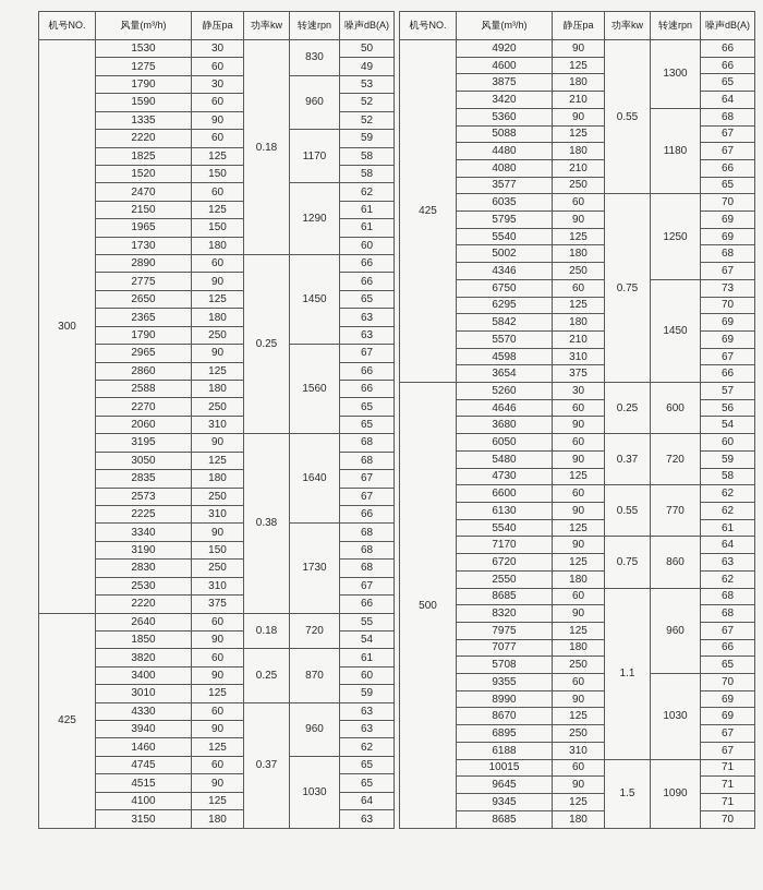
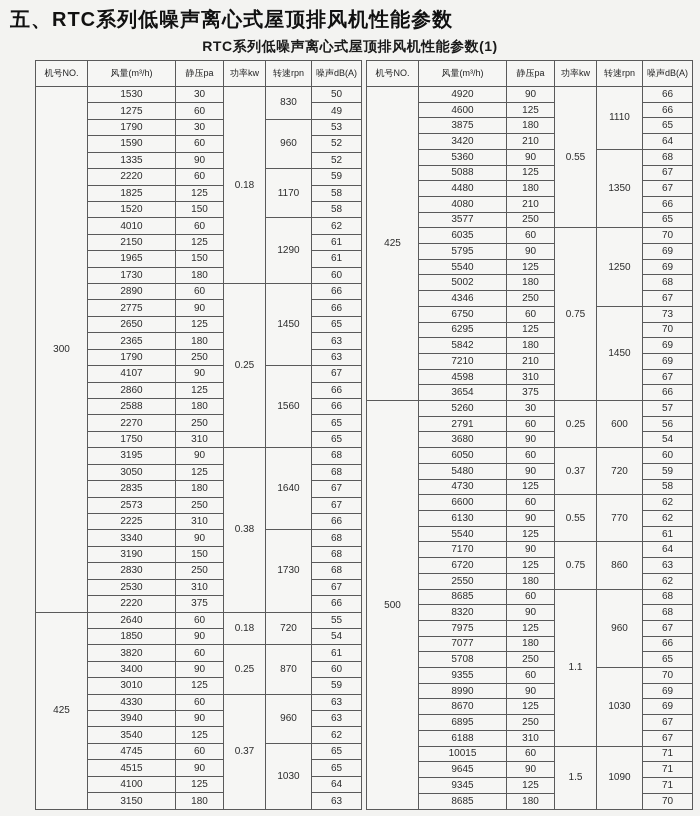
+ 五、RTC系列低噪声离心式屋顶排风机性能参数
+ RTC系列低噪声离心式屋顶排风机性能参数(1)
  机号NO.	风量(m³/h)	静压pa	功率kw	转速rpn	噪声dB(A)
  300	1530	30	0.18	830	50
  1275	60	49
  1790	30	960	53
  1590	60	52
  1335	90	52
  2220	60	1170	59
  1825	125	58
  1520	150	58
- 2470	60	1290	62
+ 4010	60	1290	62
  2150	125	61
  1965	150	61
  1730	180	60
  2890	60	0.25	1450	66
  2775	90	66
  2650	125	65
  2365	180	63
  1790	250	63
- 2965	90	1560	67
+ 4107	90	1560	67
  2860	125	66
  2588	180	66
  2270	250	65
- 2060	310	65
+ 1750	310	65
  3195	90	0.38	1640	68
  3050	125	68
  2835	180	67
  2573	250	67
  2225	310	66
  3340	90	1730	68
  3190	150	68
  2830	250	68
  2530	310	67
  2220	375	66
  425	2640	60	0.18	720	55
  1850	90	54
  3820	60	0.25	870	61
  3400	90	60
  3010	125	59
  4330	60	0.37	960	63
  3940	90	63
- 1460	125	62
+ 3540	125	62
  4745	60	1030	65
  4515	90	65
  4100	125	64
  3150	180	63
  机号NO.	风量(m³/h)	静压pa	功率kw	转速rpn	噪声dB(A)
- 425	4920	90	0.55	1300	66
+ 425	4920	90	0.55	1110	66
  4600	125	66
  3875	180	65
  3420	210	64
- 5360	90	1180	68
+ 5360	90	1350	68
  5088	125	67
  4480	180	67
  4080	210	66
  3577	250	65
  6035	60	0.75	1250	70
  5795	90	69
  5540	125	69
  5002	180	68
  4346	250	67
  6750	60	1450	73
  6295	125	70
  5842	180	69
- 5570	210	69
+ 7210	210	69
  4598	310	67
  3654	375	66
  500	5260	30	0.25	600	57
- 4646	60	56
+ 2791	60	56
  3680	90	54
  6050	60	0.37	720	60
  5480	90	59
  4730	125	58
  6600	60	0.55	770	62
  6130	90	62
  5540	125	61
  7170	90	0.75	860	64
  6720	125	63
  2550	180	62
  8685	60	1.1	960	68
  8320	90	68
  7975	125	67
  7077	180	66
  5708	250	65
  9355	60	1030	70
  8990	90	69
  8670	125	69
  6895	250	67
  6188	310	67
  10015	60	1.5	1090	71
  9645	90	71
  9345	125	71
  8685	180	70
